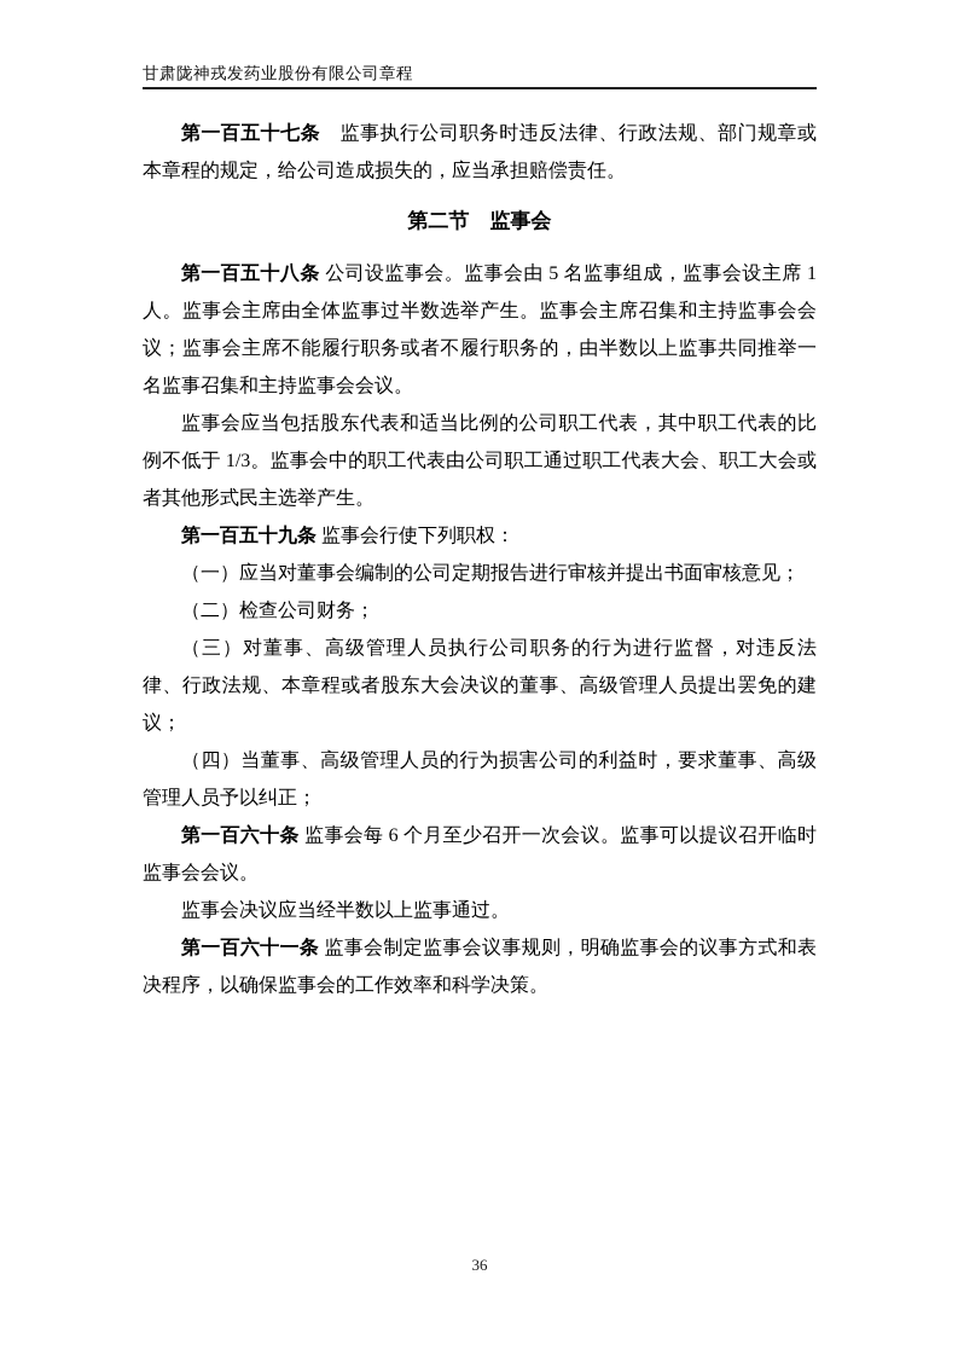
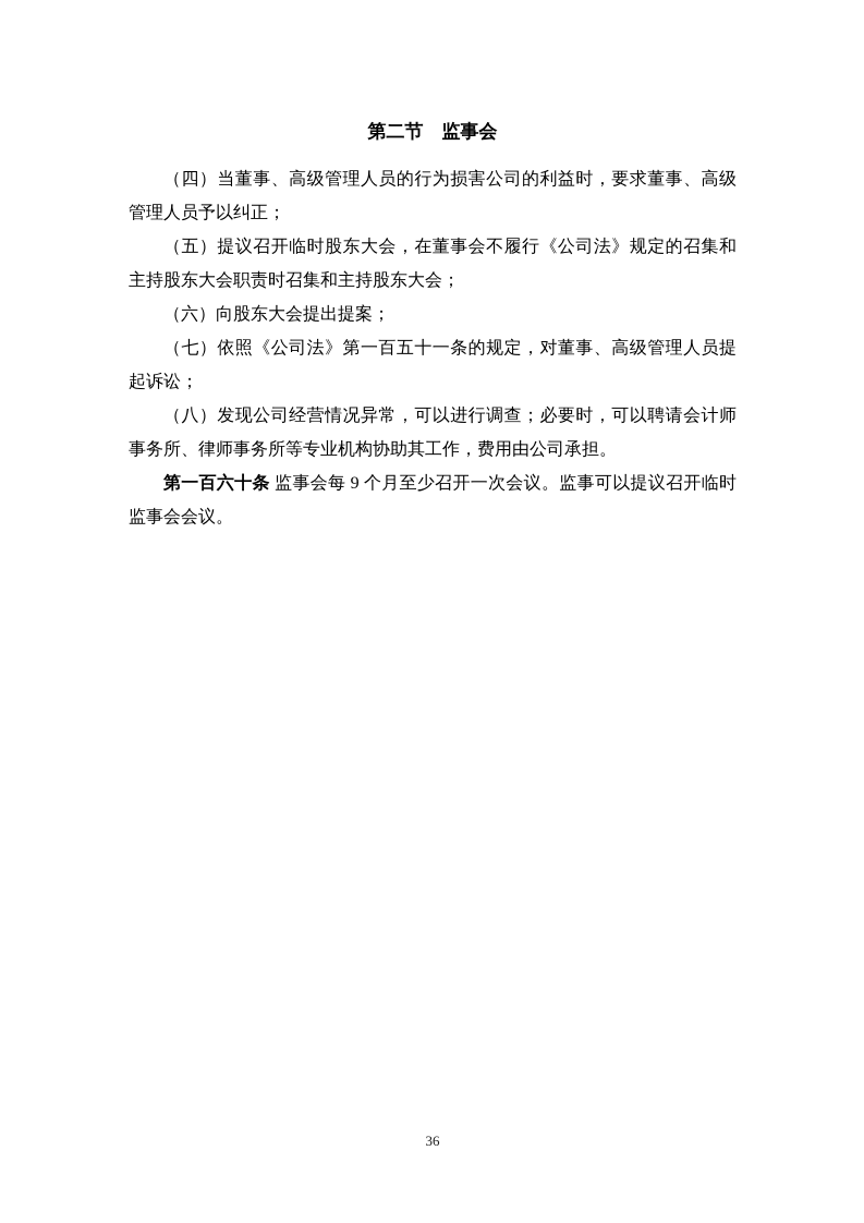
- 甘肃陇神戎发药业股份有限公司章程
- 第一百五十七条 监事执行公司职务时违反法律、行政法规、部门规章或本章程的规定，给公司造成损失的，应当承担赔偿责任。
  第二节 监事会
- 第一百五十八条 公司设监事会。监事会由 5 名监事组成，监事会设主席 1 人。监事会主席由全体监事过半数选举产生。监事会主席召集和主持监事会会议；监事会主席不能履行职务或者不履行职务的，由半数以上监事共同推举一名监事召集和主持监事会会议。
- 监事会应当包括股东代表和适当比例的公司职工代表，其中职工代表的比例不低于 1/3。监事会中的职工代表由公司职工通过职工代表大会、职工大会或者其他形式民主选举产生。
- 第一百五十九条 监事会行使下列职权：
- （一）应当对董事会编制的公司定期报告进行审核并提出书面审核意见；
- （二）检查公司财务；
- （三）对董事、高级管理人员执行公司职务的行为进行监督，对违反法律、行政法规、本章程或者股东大会决议的董事、高级管理人员提出罢免的建议；
  （四）当董事、高级管理人员的行为损害公司的利益时，要求董事、高级管理人员予以纠正；
+ （五）提议召开临时股东大会，在董事会不履行《公司法》规定的召集和主持股东大会职责时召集和主持股东大会；
+ （六）向股东大会提出提案；
+ （七）依照《公司法》第一百五十一条的规定，对董事、高级管理人员提起诉讼；
+ （八）发现公司经营情况异常，可以进行调查；必要时，可以聘请会计师事务所、律师事务所等专业机构协助其工作，费用由公司承担。
- 第一百六十条 监事会每 6 个月至少召开一次会议。监事可以提议召开临时监事会会议。
+ 第一百六十条 监事会每 9 个月至少召开一次会议。监事可以提议召开临时监事会会议。
- 监事会决议应当经半数以上监事通过。
- 第一百六十一条 监事会制定监事会议事规则，明确监事会的议事方式和表决程序，以确保监事会的工作效率和科学决策。
  36
